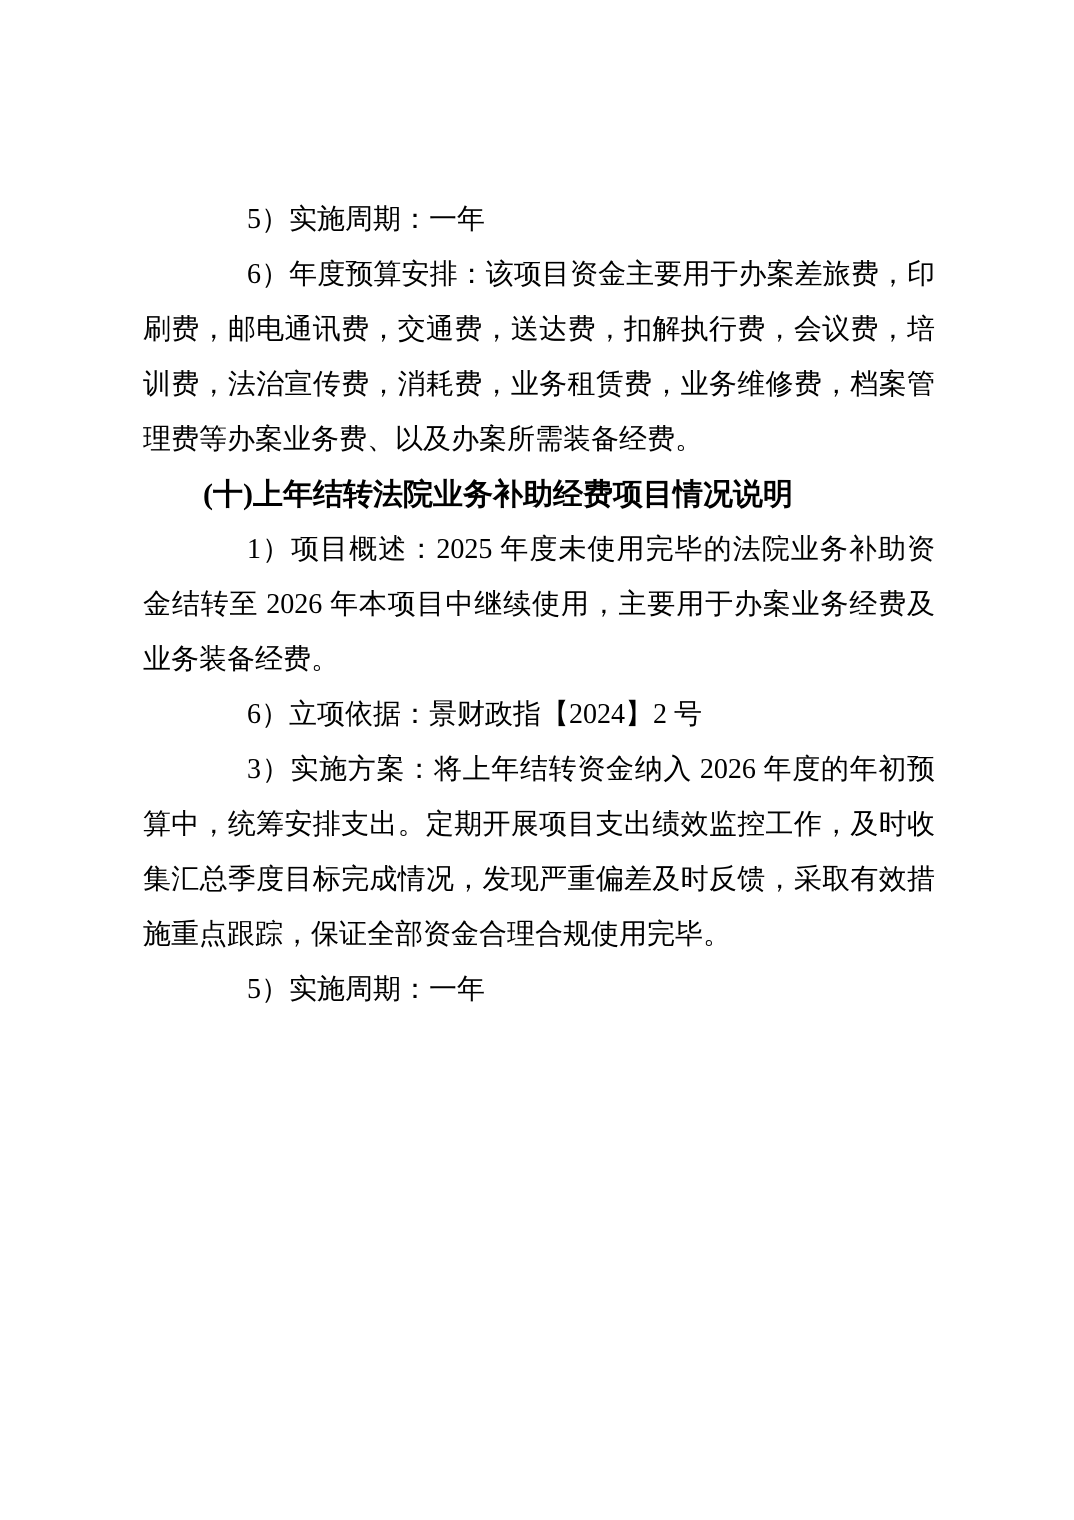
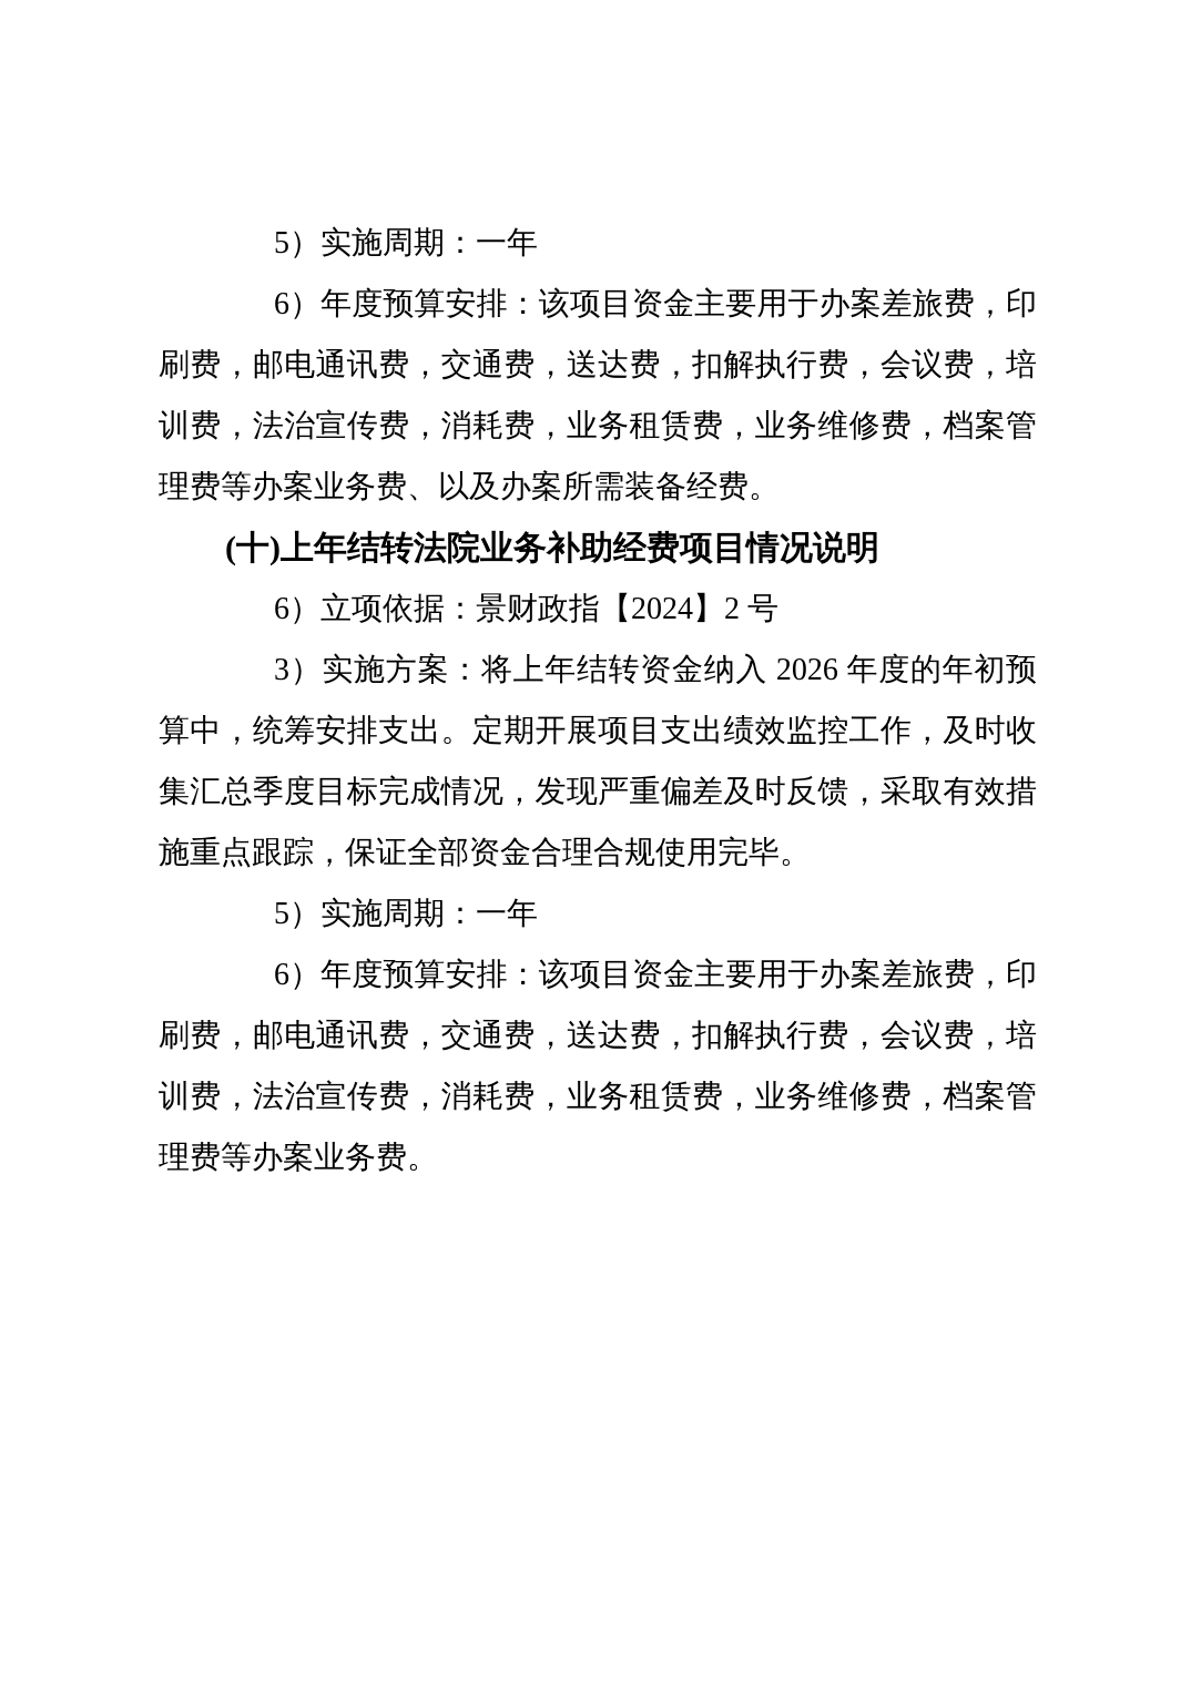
  5）实施周期：一年
  6）年度预算安排：该项目资金主要用于办案差旅费，印刷费，邮电通讯费，交通费，送达费，扣解执行费，会议费，培训费，法治宣传费，消耗费，业务租赁费，业务维修费，档案管理费等办案业务费、以及办案所需装备经费。
  (十)上年结转法院业务补助经费项目情况说明
- 1）项目概述：2025 年度未使用完毕的法院业务补助资金结转至 2026 年本项目中继续使用，主要用于办案业务经费及业务装备经费。
  6）立项依据：景财政指【2024】2 号
  3）实施方案：将上年结转资金纳入 2026 年度的年初预算中，统筹安排支出。定期开展项目支出绩效监控工作，及时收集汇总季度目标完成情况，发现严重偏差及时反馈，采取有效措施重点跟踪，保证全部资金合理合规使用完毕。
  5）实施周期：一年
+ 6）年度预算安排：该项目资金主要用于办案差旅费，印刷费，邮电通讯费，交通费，送达费，扣解执行费，会议费，培训费，法治宣传费，消耗费，业务租赁费，业务维修费，档案管理费等办案业务费。
